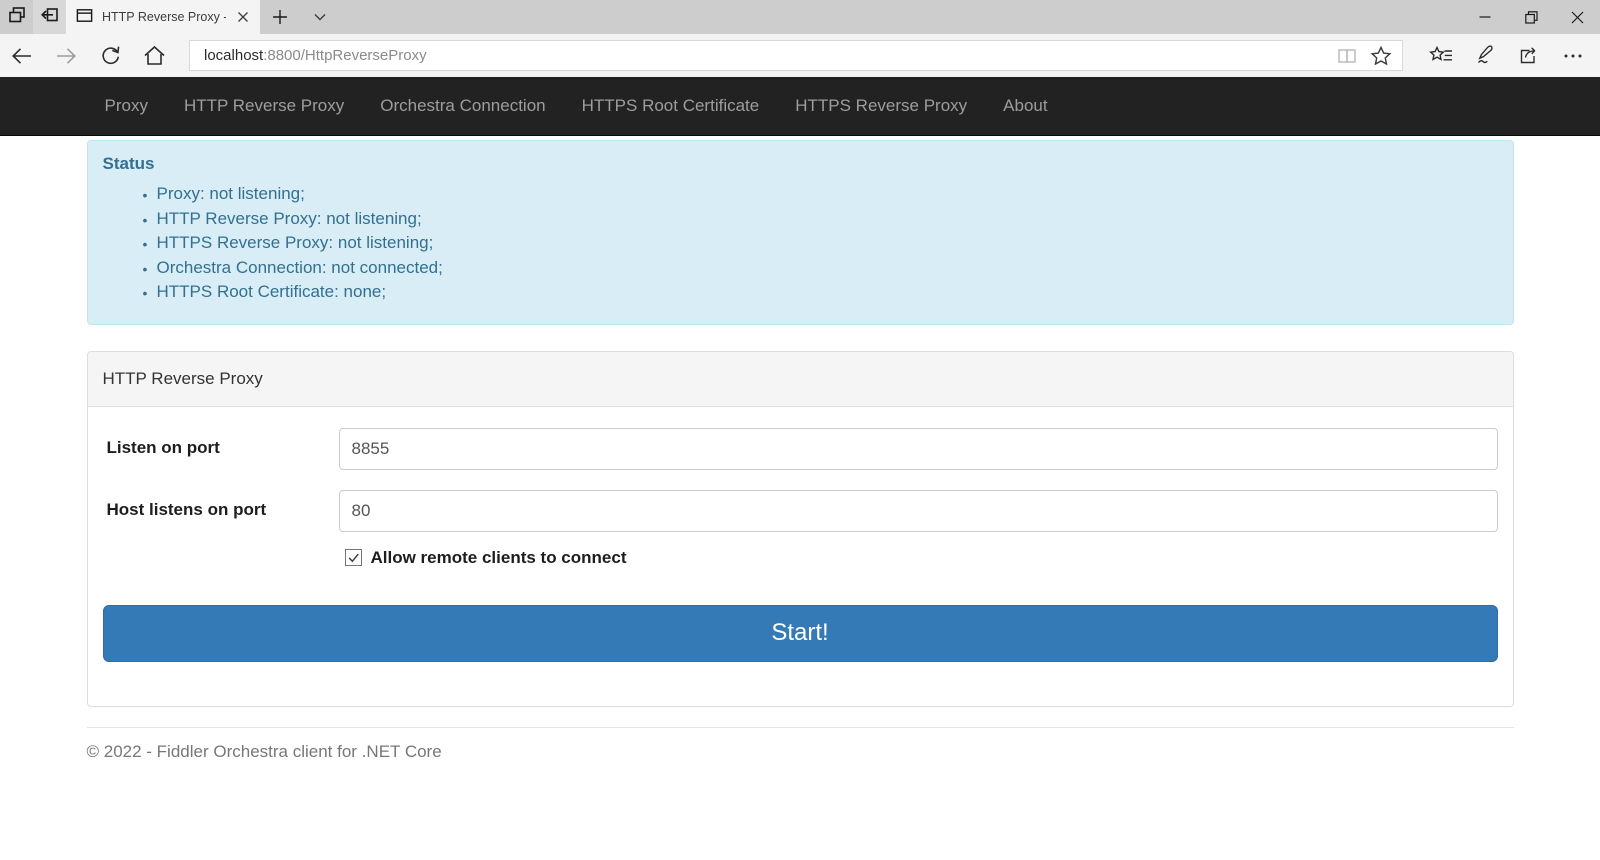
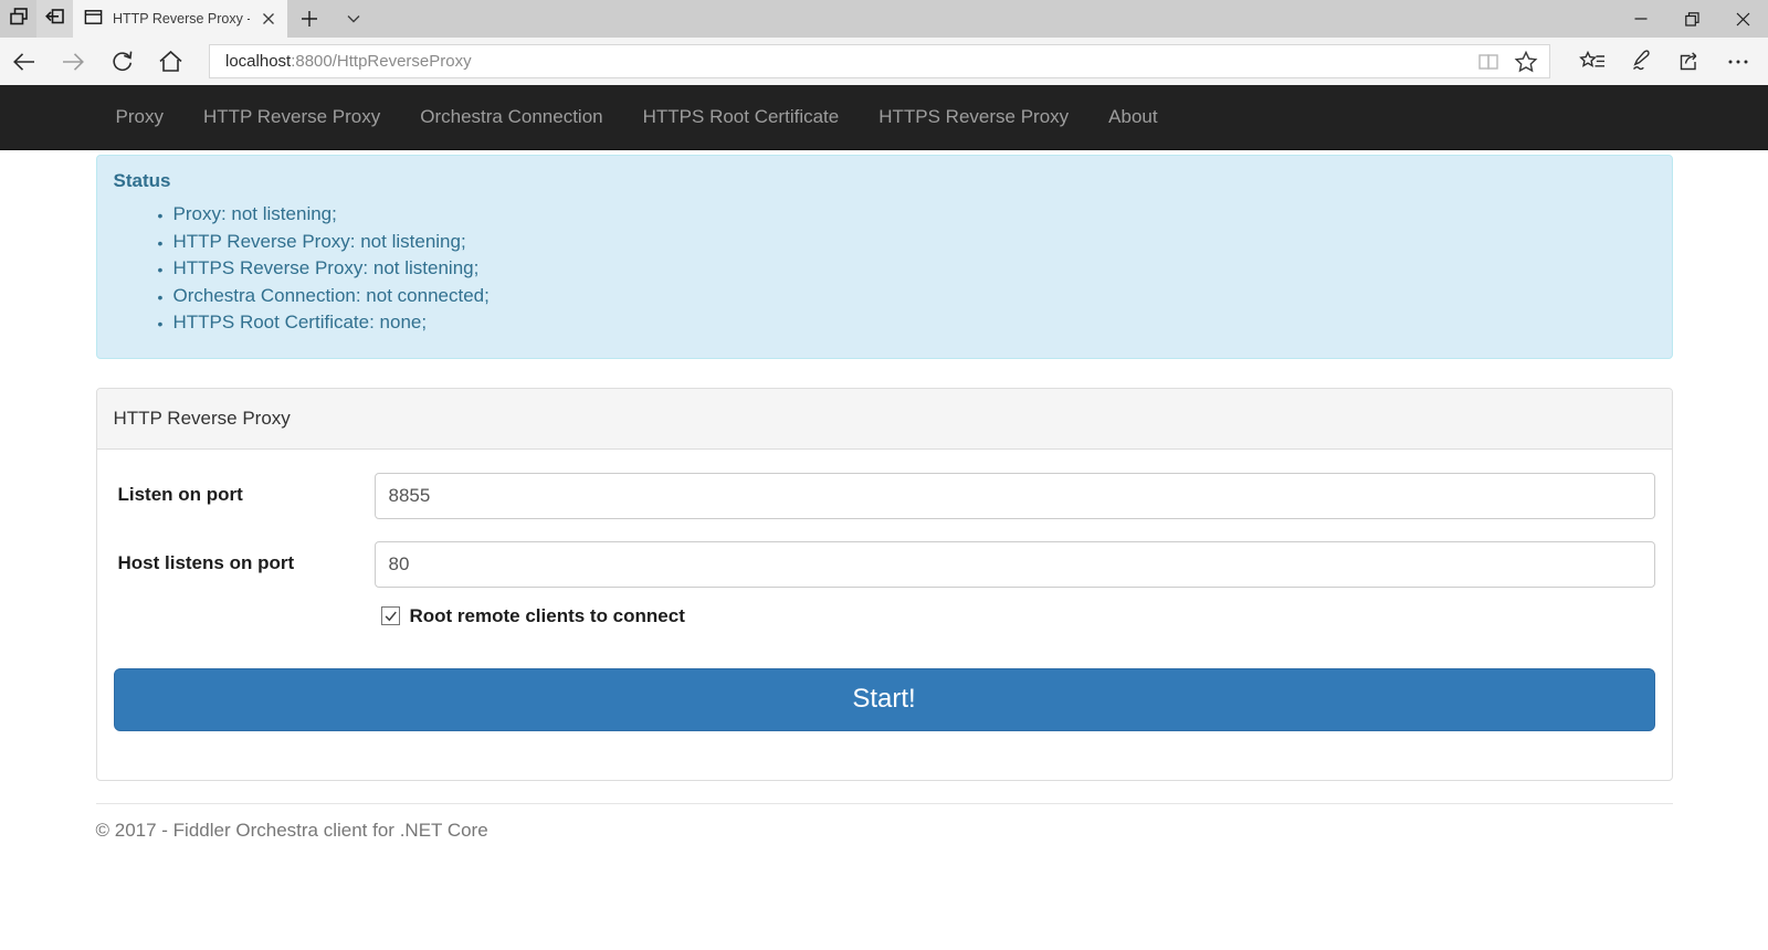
  HTTP Reverse Proxy -
  localhost
  :8800/HttpReverseProxy
  Proxy
  HTTP Reverse Proxy
  Orchestra Connection
  HTTPS Root Certificate
  HTTPS Reverse Proxy
  About
  Status
  Proxy: not listening;
  HTTP Reverse Proxy: not listening;
  HTTPS Reverse Proxy: not listening;
  Orchestra Connection: not connected;
  HTTPS Root Certificate: none;
  HTTP Reverse Proxy
  Listen on port
  8855
  Host listens on port
  80
- Allow remote clients to connect
+ Root remote clients to connect
  Start!
- © 2022 - Fiddler Orchestra client for .NET Core
+ © 2017 - Fiddler Orchestra client for .NET Core
